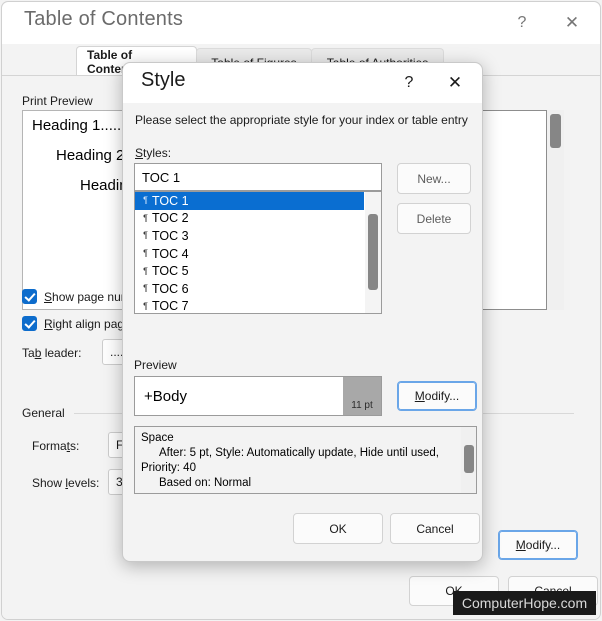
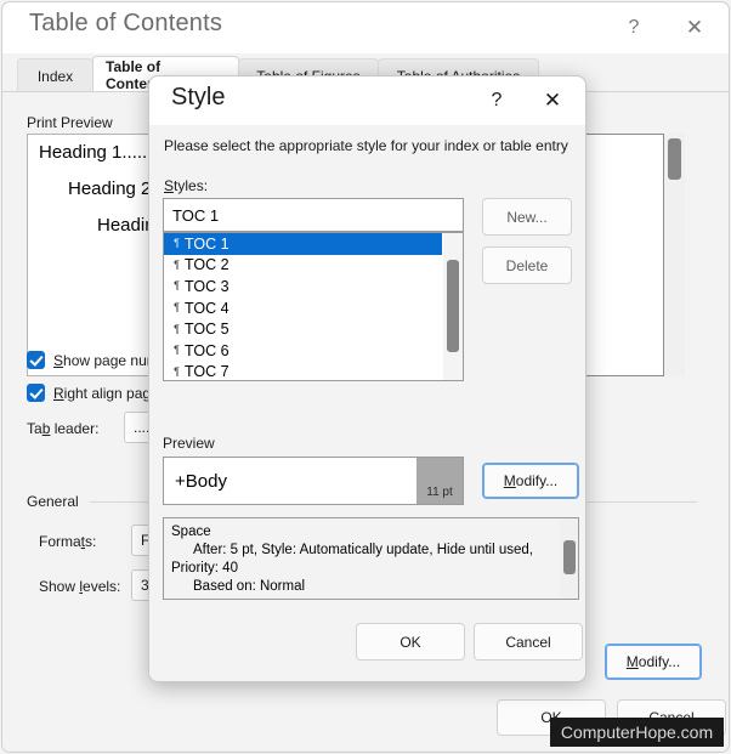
  Table of Contents
  ?
  ✕
+ Index
  Table of Conte
  Print Preview
  Heading 1.....
  Heading 2
  Tab leader:
  General
  Formats:
  F
  Show levels:
  3
  Modify...
  Style
  ?
  ✕
  Please select the appropriate style for your index or table entry
  Styles:
  TOC 1
  ¶
  TOC 1
  ¶
  TOC 2
  ¶
  TOC 3
  ¶
  TOC 4
  ¶
  TOC 5
  ¶
  TOC 6
  ¶
  TOC 7
  New...
  Delete
  Preview
  +Body
  11 pt
  Modify...
  Space
  After: 5 pt, Style: Automatically update, Hide until used,
  Priority: 40
  Based on: Normal
  OK
  Cancel
  ComputerHope.com
